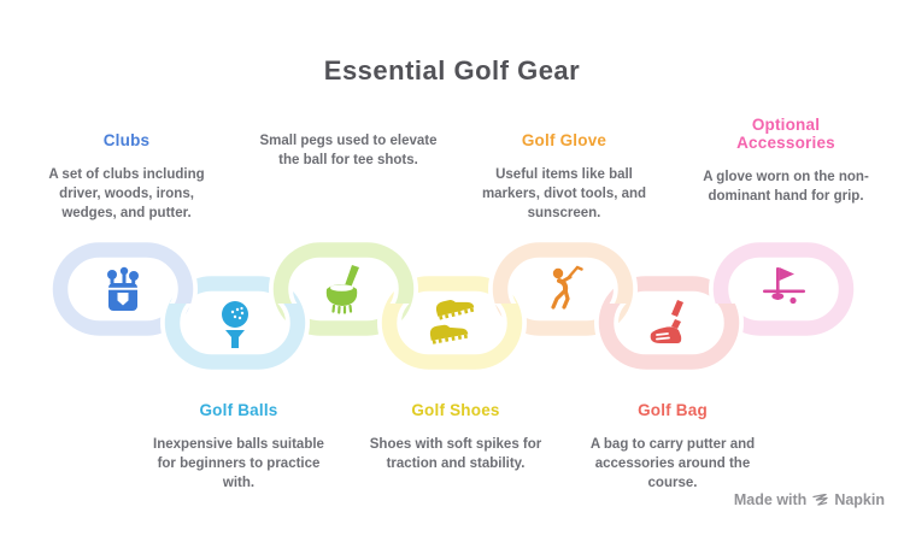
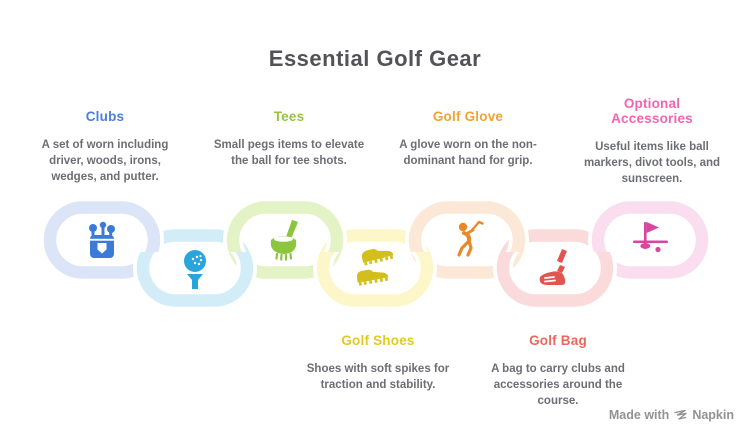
  Essential Golf Gear
  Clubs
- A set of clubs including driver, woods, irons, wedges, and putter.
+ A set of worn including driver, woods, irons, wedges, and putter.
+ Tees
- Small pegs used to elevate the ball for tee shots.
+ Small pegs items to elevate the ball for tee shots.
  Golf Glove
- Useful items like ball markers, divot tools, and sunscreen.
+ A glove worn on the non-dominant hand for grip.
  Optional Accessories
- A glove worn on the non-dominant hand for grip.
+ Useful items like ball markers, divot tools, and sunscreen.
- Golf Balls
- Inexpensive balls suitable for beginners to practice with.
  Golf Shoes
  Shoes with soft spikes for traction and stability.
  Golf Bag
- A bag to carry putter and accessories around the course.
+ A bag to carry clubs and accessories around the course.
  Made with
  Napkin
